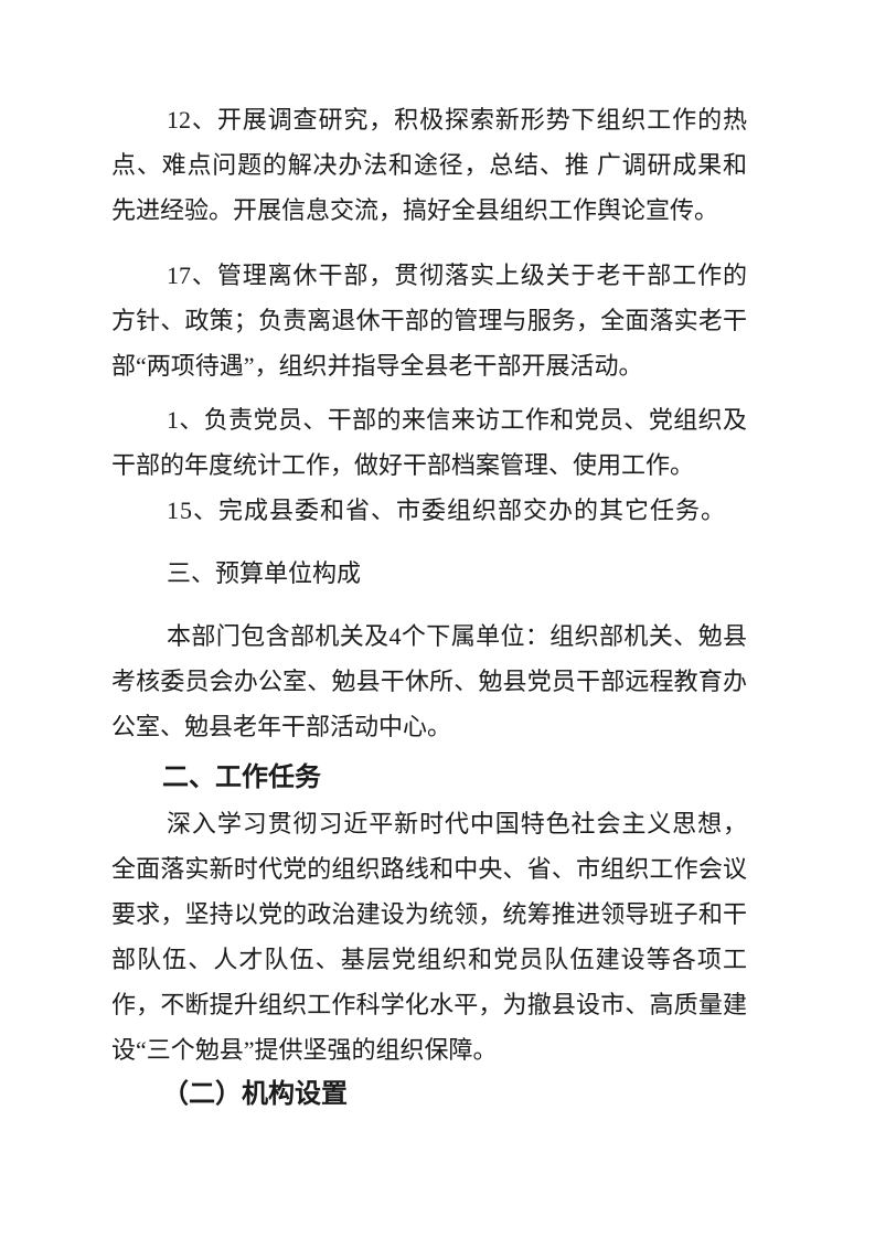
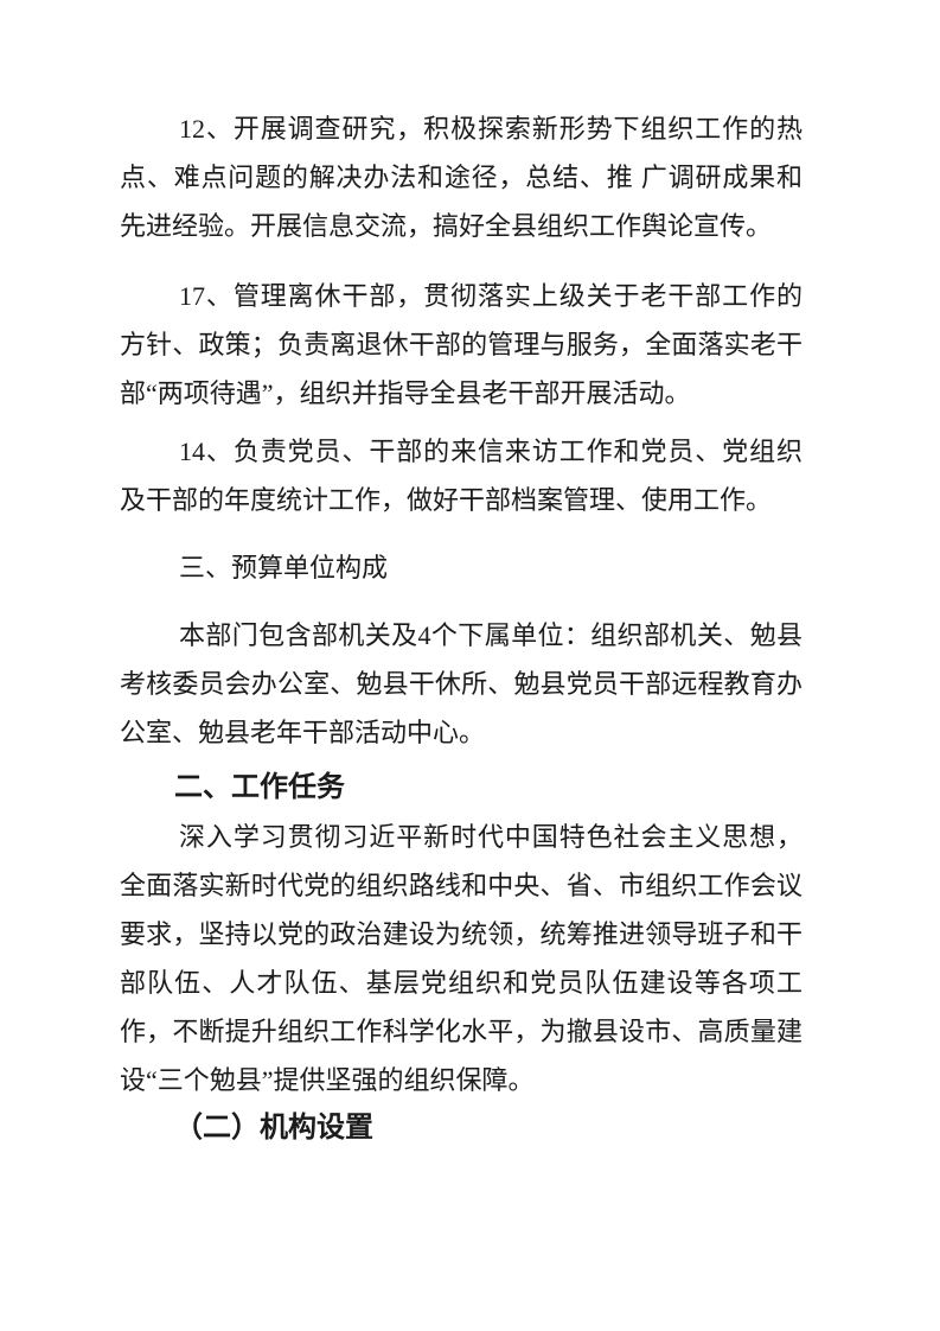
  12、开展调查研究，积极探索新形势下组织工作的热点、难点问题的解决办法和途径，总结、推 广调研成果和先进经验。开展信息交流，搞好全县组织工作舆论宣传。
  17、管理离休干部，贯彻落实上级关于老干部工作的方针、政策；负责离退休干部的管理与服务，全面落实老干部“两项待遇”，组织并指导全县老干部开展活动。
- 1、负责党员、干部的来信来访工作和党员、党组织及干部的年度统计工作，做好干部档案管理、使用工作。
+ 14、负责党员、干部的来信来访工作和党员、党组织及干部的年度统计工作，做好干部档案管理、使用工作。
- 15、完成县委和省、市委组织部交办的其它任务。
  三、预算单位构成
  本部门包含部机关及4个下属单位：组织部机关、勉县考核委员会办公室、勉县干休所、勉县党员干部远程教育办公室、勉县老年干部活动中心。
  二、工作任务
  深入学习贯彻习近平新时代中国特色社会主义思想，全面落实新时代党的组织路线和中央、省、市组织工作会议要求，坚持以党的政治建设为统领，统筹推进领导班子和干部队伍、人才队伍、基层党组织和党员队伍建设等各项工作，不断提升组织工作科学化水平，为撤县设市、高质量建设“三个勉县”提供坚强的组织保障。
  （二）机构设置
